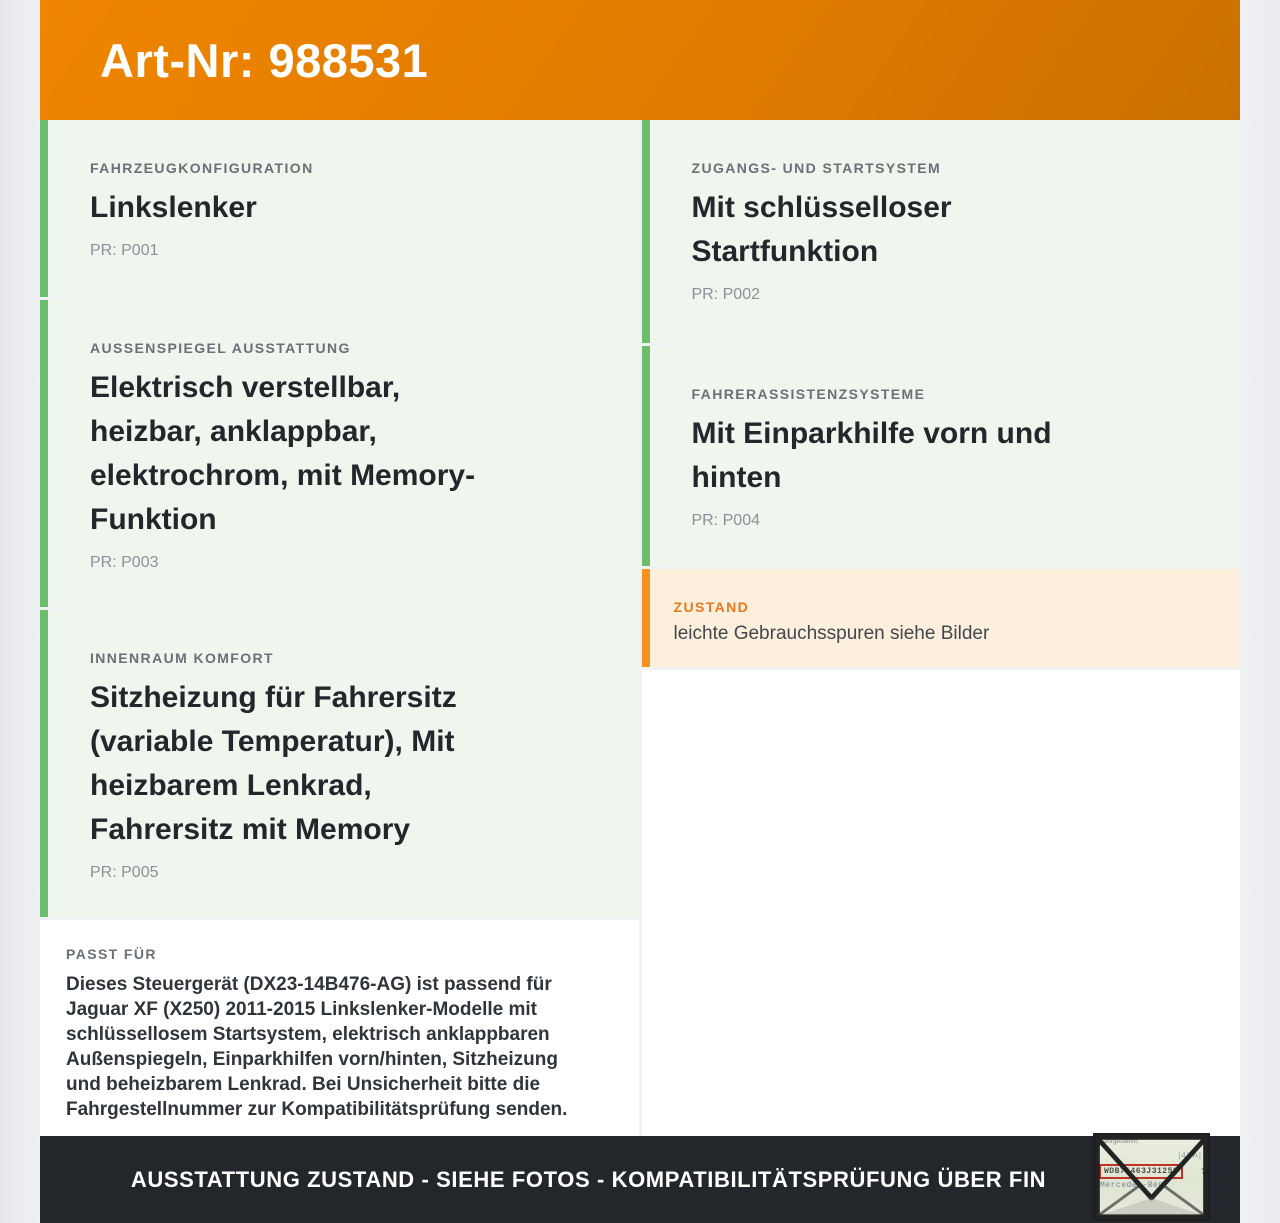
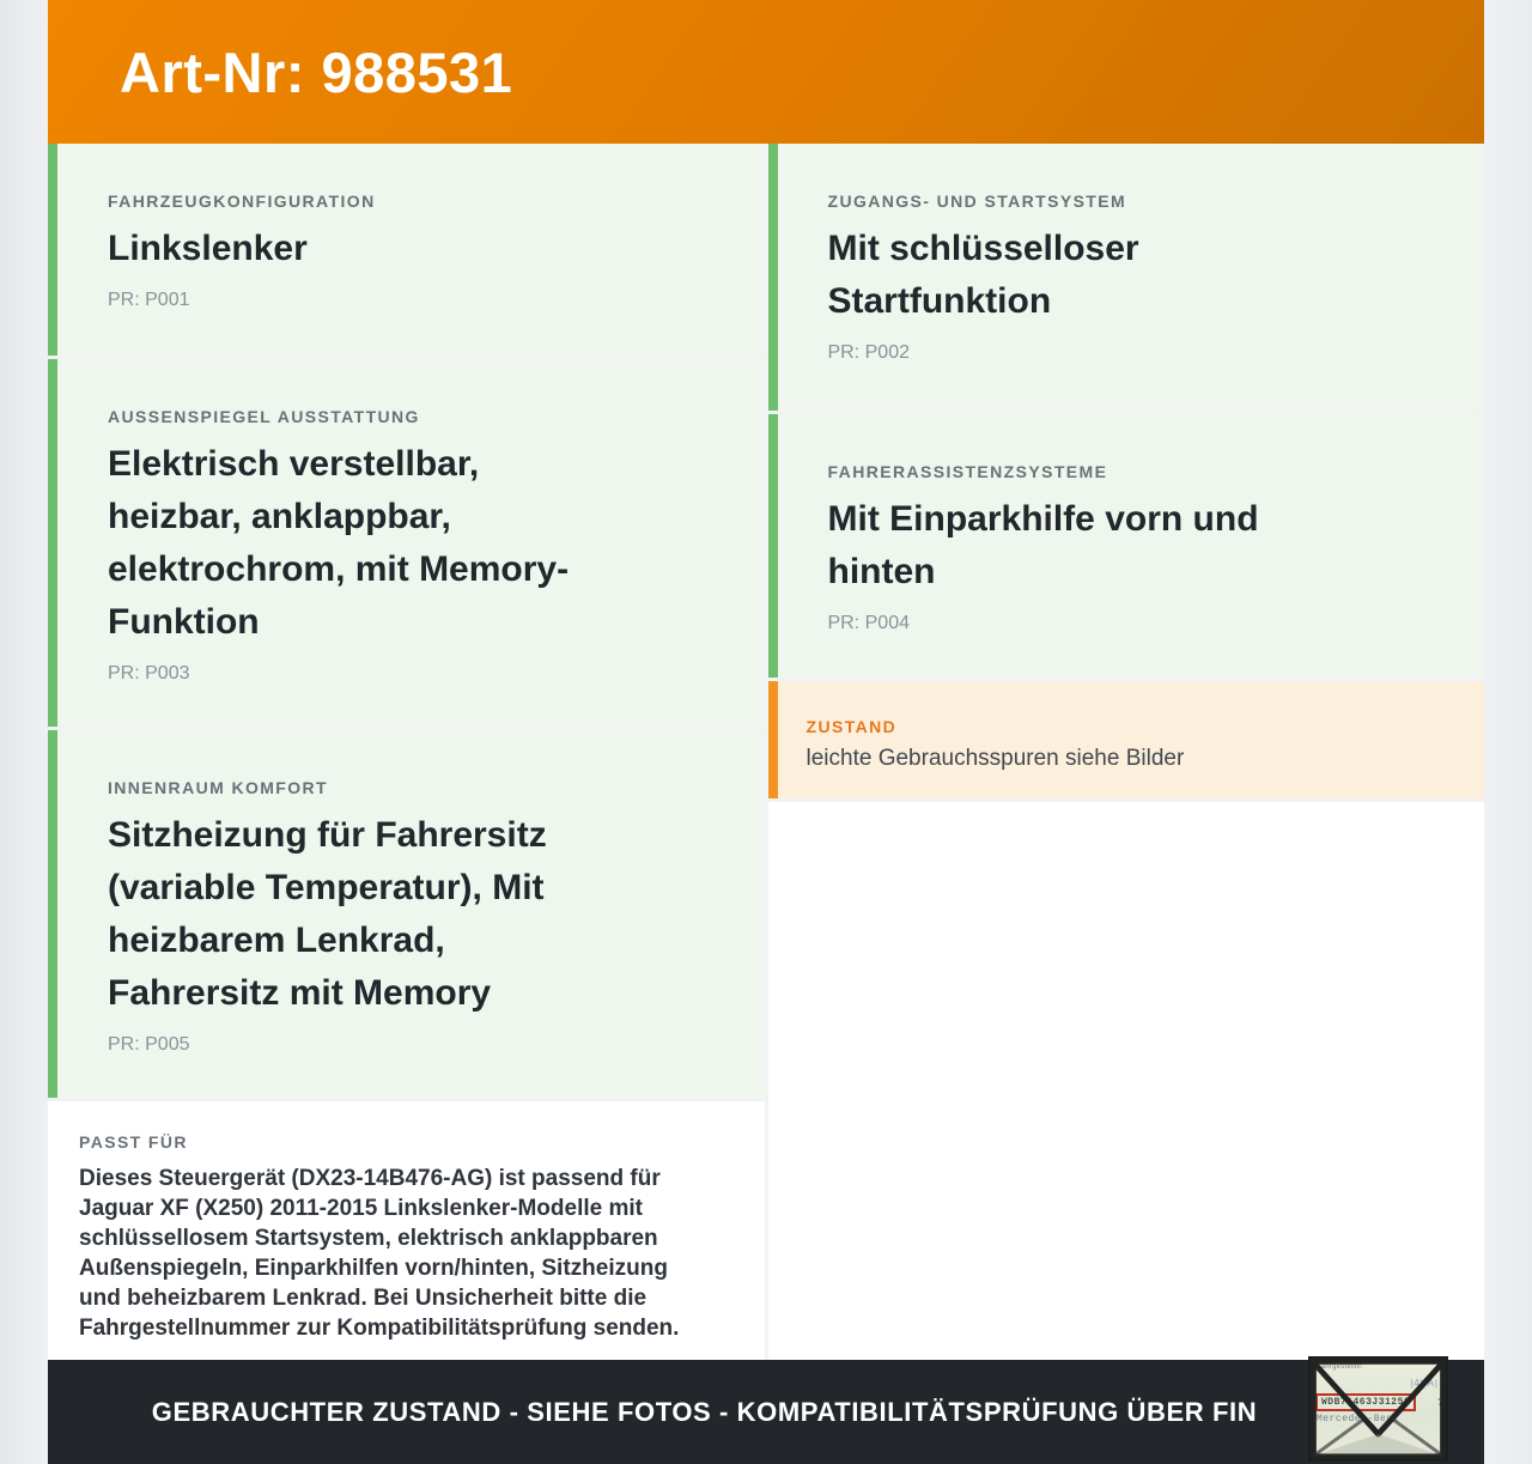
  Art-Nr: 988531
  FAHRZEUGKONFIGURATION
  Linkslenker
  PR: P001
  AUSSENSPIEGEL AUSSTATTUNG
  Elektrisch verstellbar,
  heizbar, anklappbar,
  elektrochrom, mit Memory-
  Funktion
  PR: P003
  INNENRAUM KOMFORT
  Sitzheizung für Fahrersitz
  (variable Temperatur), Mit
  heizbarem Lenkrad,
  Fahrersitz mit Memory
  PR: P005
  PASST FÜR
  Dieses Steuergerät (DX23-14B476-AG) ist passend für
  Jaguar XF (X250) 2011-2015 Linkslenker-Modelle mit
  schlüssellosem Startsystem, elektrisch anklappbaren
  Außenspiegeln, Einparkhilfen vorn/hinten, Sitzheizung
  und beheizbarem Lenkrad. Bei Unsicherheit bitte die
  Fahrgestellnummer zur Kompatibilitätsprüfung senden.
  ZUGANGS- UND STARTSYSTEM
  Mit schlüsselloser
  Startfunktion
  PR: P002
  FAHRERASSISTENZSYSTEME
  Mit Einparkhilfe vorn und
  hinten
  PR: P004
  ZUSTAND
  leichte Gebrauchsspuren siehe Bilder
- AUSSTATTUNG ZUSTAND - SIEHE FOTOS - KOMPATIBILITÄTSPRÜFUNG ÜBER FIN
+ GEBRAUCHTER ZUSTAND - SIEHE FOTOS - KOMPATIBILITÄTSPRÜFUNG ÜBER FIN
  |4 A|
  WDB7463J3125
  Mercede-Bez
